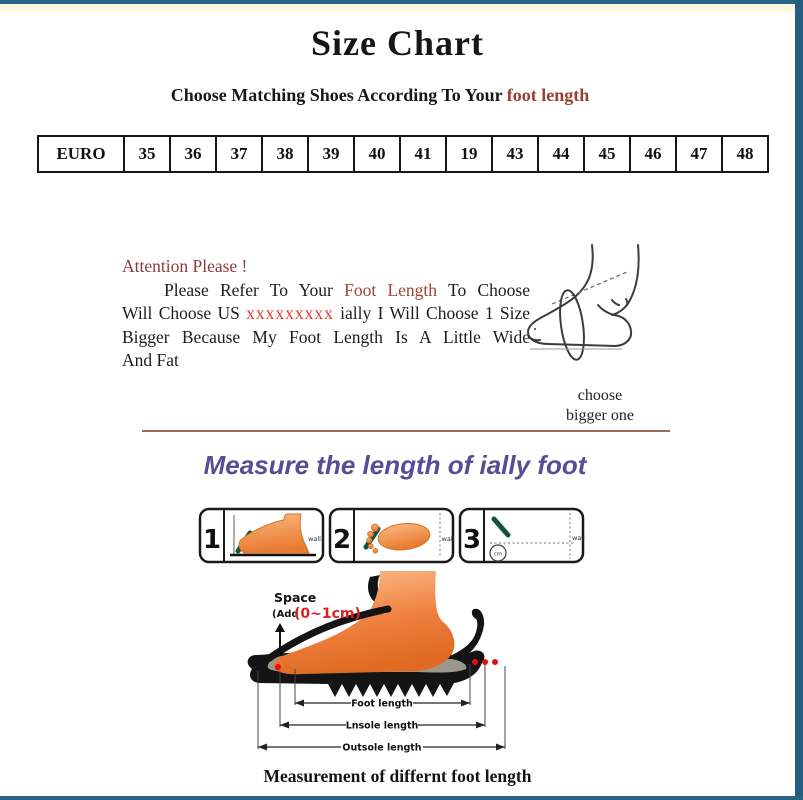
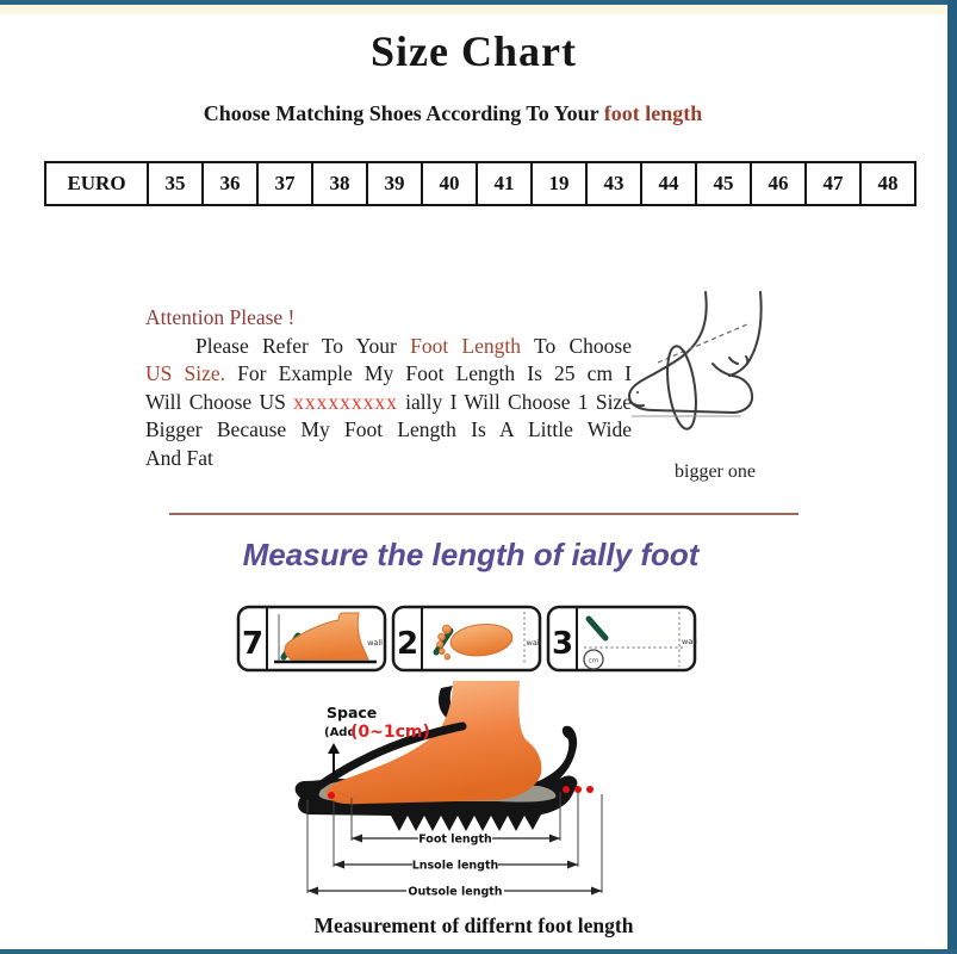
  Size Chart
  Choose Matching Shoes According To Your foot length
  EURO	35	36	37	38	39	40	41	19	43	44	45	46	47	48
  Attention Please !
  Please Refer To Your Foot Length To Choose
+ US Size. For Example My Foot Length Is 25 cm I
  Will Choose US xxxxxxxxx ially I Will Choose 1 Size
  Bigger Because My Foot Length Is A Little Wide
  And Fat
- choose
  bigger one
  Measure the length of ially foot
- 1
+ 7
  wall
  2
  wall
  3
  wall
  Space
  (Add
  (0~1cm)
  Foot length
  Lnsole length
  Outsole length
  Measurement of differnt foot length
